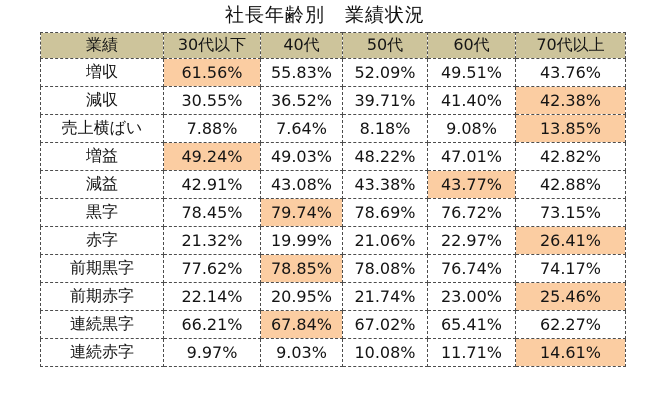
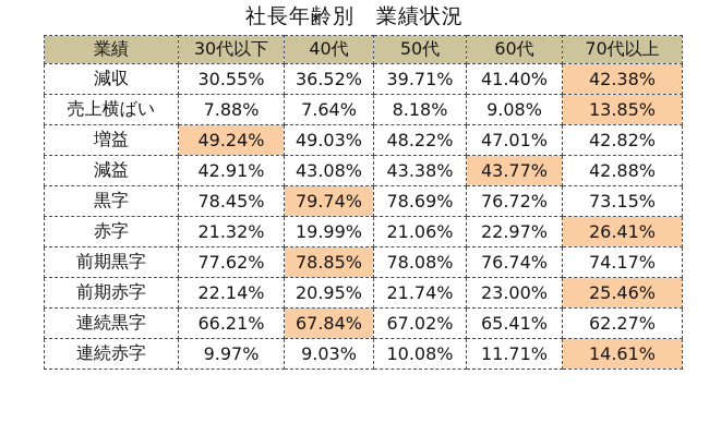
  社長年齢別 業績状況
  業績	30代以下	40代	50代	60代	70代以上
- 増収	61.56%	55.83%	52.09%	49.51%	43.76%
  減収	30.55%	36.52%	39.71%	41.40%	42.38%
  売上横ばい	7.88%	7.64%	8.18%	9.08%	13.85%
  増益	49.24%	49.03%	48.22%	47.01%	42.82%
  減益	42.91%	43.08%	43.38%	43.77%	42.88%
  黒字	78.45%	79.74%	78.69%	76.72%	73.15%
  赤字	21.32%	19.99%	21.06%	22.97%	26.41%
  前期黒字	77.62%	78.85%	78.08%	76.74%	74.17%
  前期赤字	22.14%	20.95%	21.74%	23.00%	25.46%
  連続黒字	66.21%	67.84%	67.02%	65.41%	62.27%
  連続赤字	9.97%	9.03%	10.08%	11.71%	14.61%
